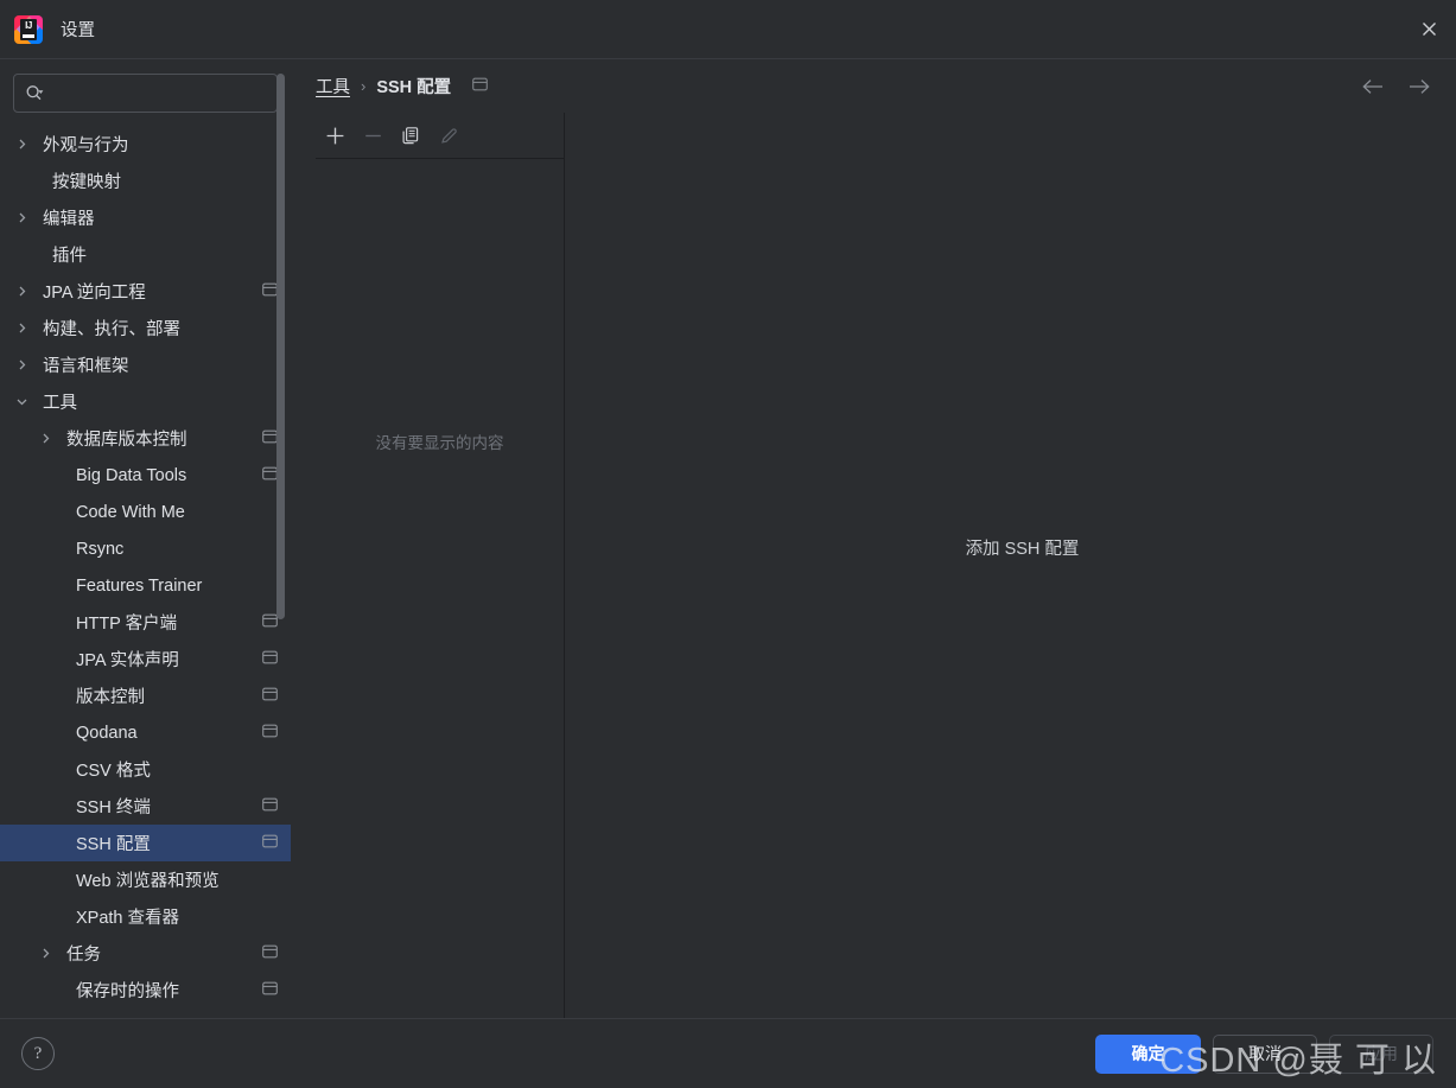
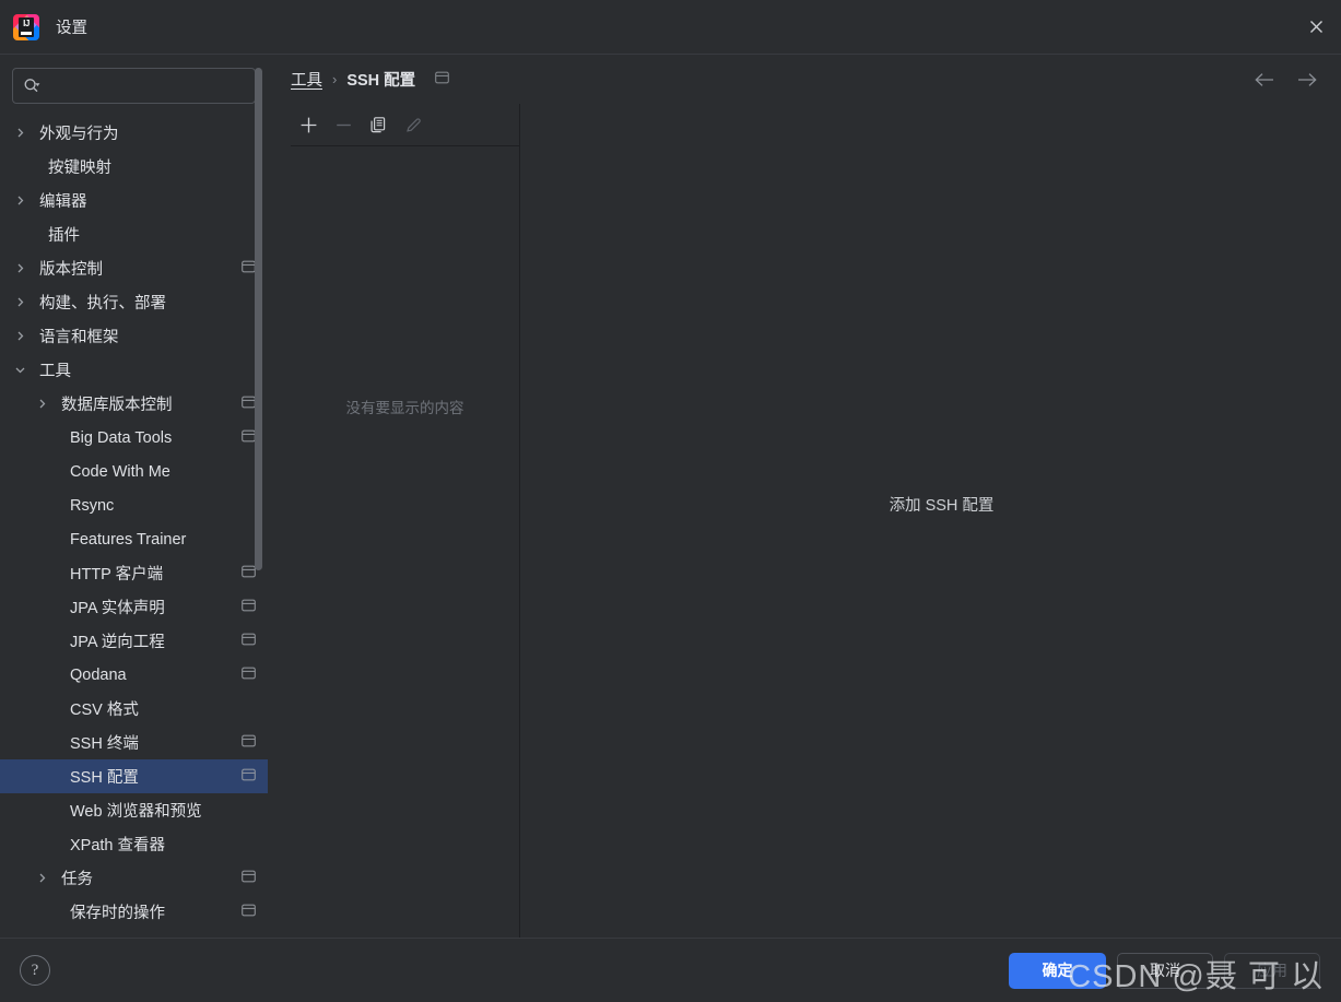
  IJ
  设置
  外观与行为
  按键映射
  编辑器
  插件
- JPA 逆向工程
+ 版本控制
  构建、执行、部署
  语言和框架
  工具
  数据库版本控制
  Big Data Tools
  Code With Me
  Rsync
  Features Trainer
  HTTP 客户端
  JPA 实体声明
- 版本控制
+ JPA 逆向工程
  Qodana
  CSV 格式
  SSH 终端
  SSH 配置
  Web 浏览器和预览
  XPath 查看器
  任务
  保存时的操作
  工具
  ›
  SSH 配置
  没有要显示的内容
  添加 SSH 配置
  ?
  确定
  取消
  应用
  CSDN @聂 可 以
